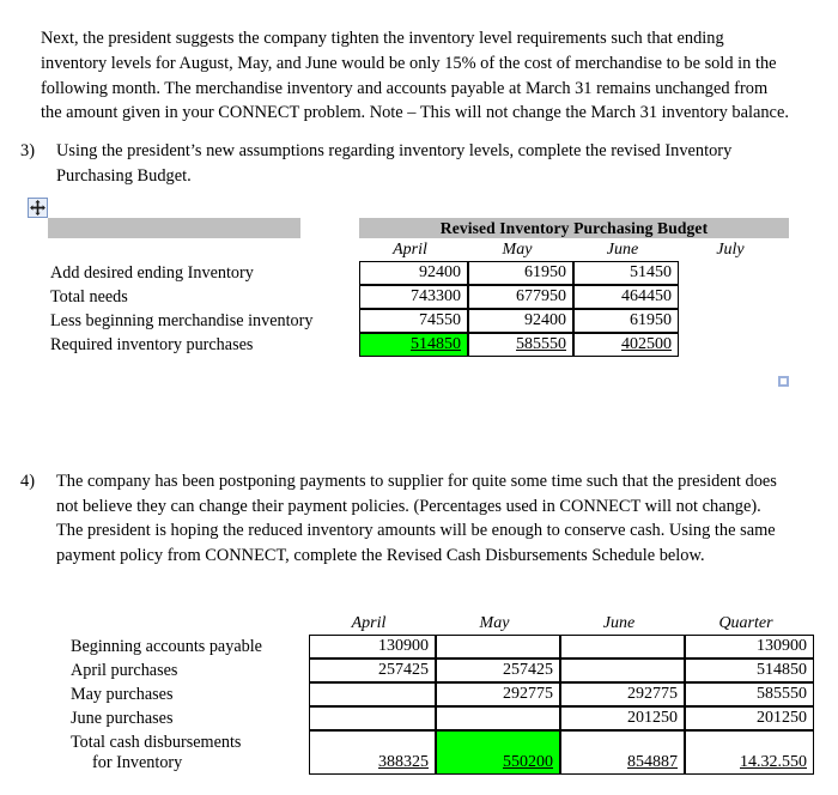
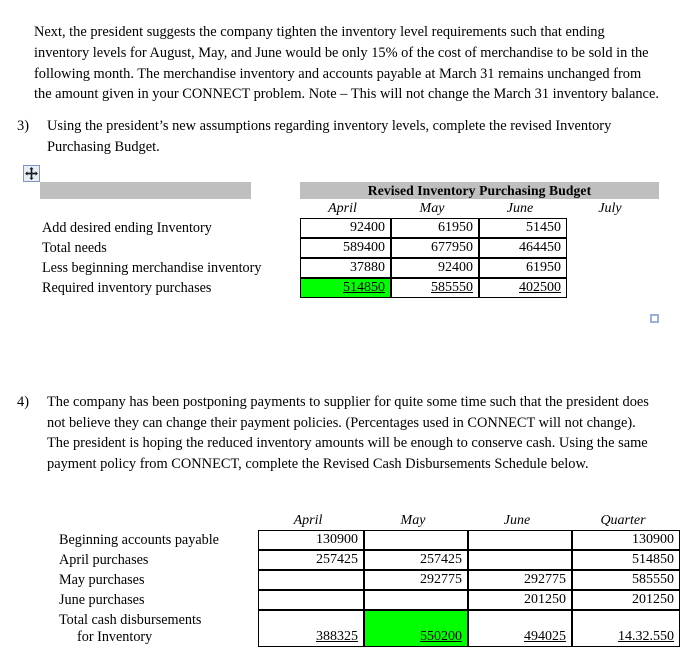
  Next, the president suggests the company tighten the inventory level requirements such that ending inventory levels for August, May, and June would be only 15% of the cost of merchandise to be sold in the following month. The merchandise inventory and accounts payable at March 31 remains unchanged from the amount given in your CONNECT problem. Note – This will not change the March 31 inventory balance.
  3)
  Using the president’s new assumptions regarding inventory levels, complete the revised Inventory Purchasing Budget.
  		Revised Inventory Purchasing Budget
  	April	May	June	July
  Add desired ending Inventory	92400	61950	51450
- Total needs	743300	677950	464450
+ Total needs	589400	677950	464450
- Less beginning merchandise inventory	74550	92400	61950
+ Less beginning merchandise inventory	37880	92400	61950
  Required inventory purchases	514850	585550	402500
  4)
  The company has been postponing payments to supplier for quite some time such that the president does not believe they can change their payment policies. (Percentages used in CONNECT will not change). The president is hoping the reduced inventory amounts will be enough to conserve cash. Using the same payment policy from CONNECT, complete the Revised Cash Disbursements Schedule below.
  	April	May	June	Quarter
  Beginning accounts payable	130900			130900
  April purchases	257425	257425		514850
  May purchases		292775	292775	585550
  June purchases			201250	201250
- Total cash disbursements for Inventory	388325	550200	854887	14.32.550
+ Total cash disbursements for Inventory	388325	550200	494025	14.32.550
